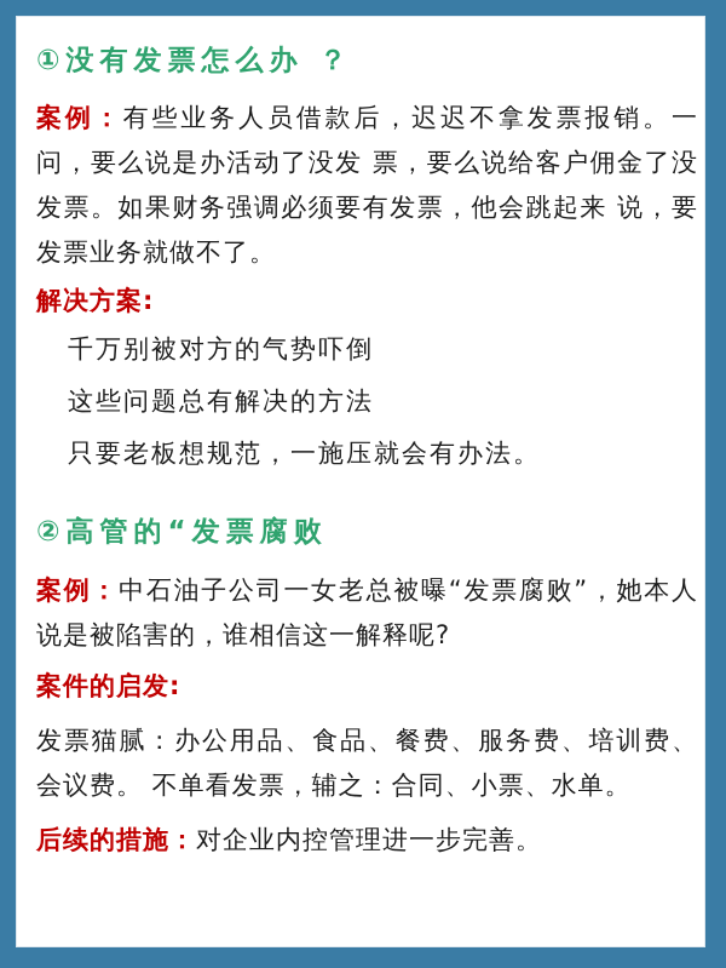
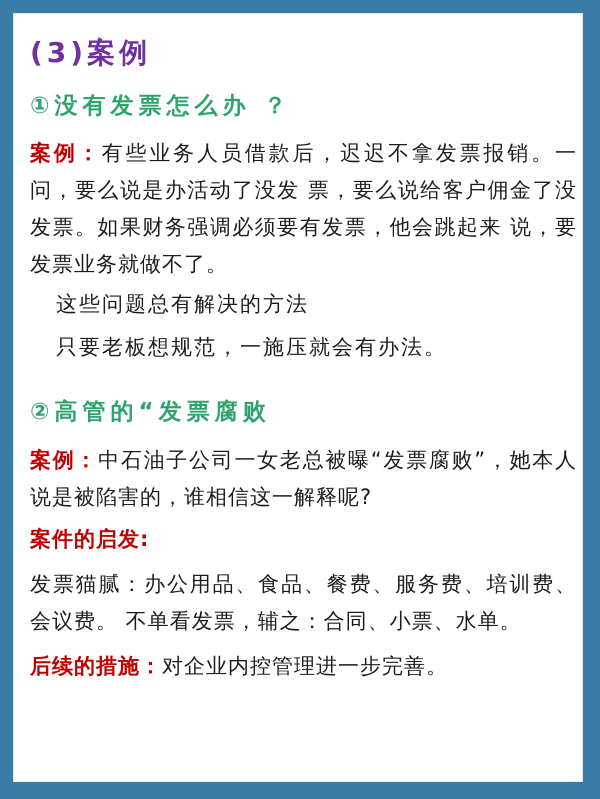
+ (3)案例
  ①没有发票怎么办 ？
  案例：有些业务人员借款后，迟迟不拿发票报销。一问，要么说是办活动了没发 票，要么说给客户佣金了没发票。如果财务强调必须要有发票，他会跳起来 说，要发票业务就做不了。
- 解决方案:
- 千万别被对方的气势吓倒
  这些问题总有解决的方法
  只要老板想规范，一施压就会有办法。
  ②高管的“发票腐败
  案例：中石油子公司一女老总被曝“发票腐败”，她本人说是被陷害的，谁相信这一解释呢?
  案件的启发:
  发票猫腻：办公用品、食品、餐费、服务费、培训费、会议费。 不单看发票，辅之：合同、小票、水单。
  后续的措施：对企业内控管理进一步完善。
